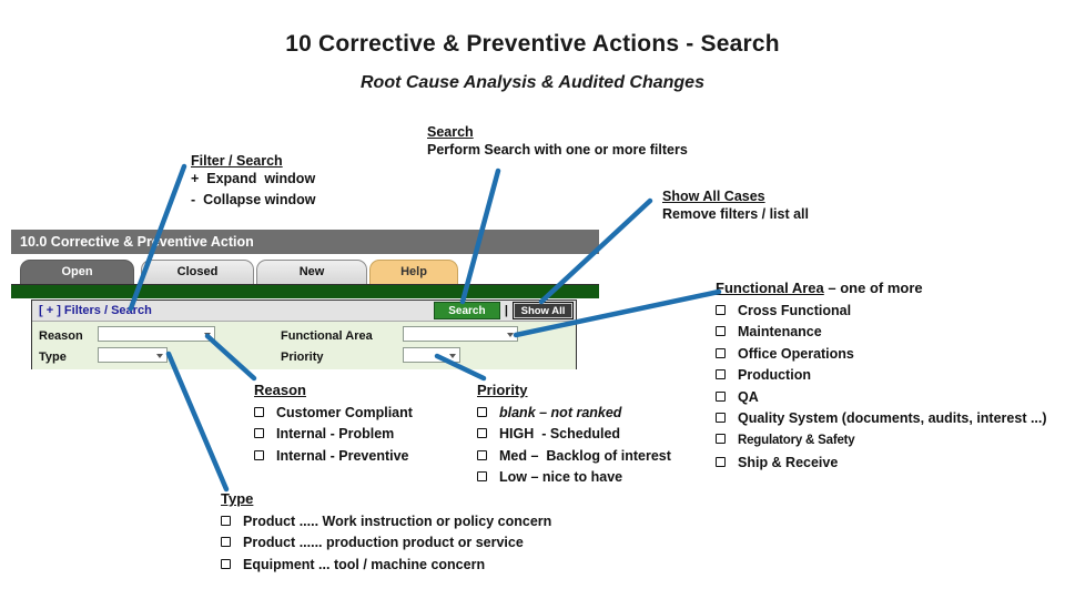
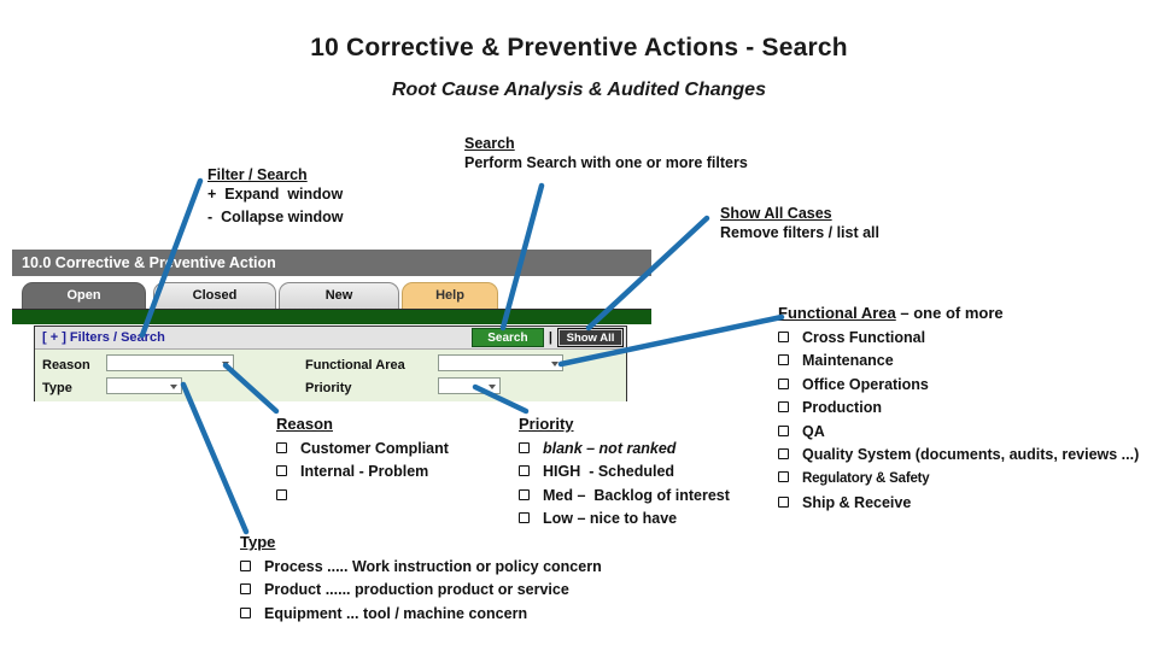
  10 Corrective & Preventive Actions - Search
  Root Cause Analysis & Audited Changes
  Filter / Search
  + Expand window
  - Collapse window
  Search
  Perform Search with one or more filters
  Show All Cases
  Remove filters / list all
  10.0 Corrective & Prventive Action
  Open
  Closed
  New
  Help
  [ + ] Filters / Search
  Search
  |
  Reason
  Functional Area
  Type
  Priority
  Functional Area – one of more
  Cross Functional
  Maintenance
  Office Operations
  Production
  QA
- Quality System (documents, audits, interest ...)
+ Quality System (documents, audits, reviews ...)
  Regulatory & Safety
  Ship & Receive
  Reason
  Customer Compliant
  Internal - Problem
- Internal - Preventive
  Priority
  blank – not ranked
  HIGH - Scheduled
  Med – Backlog of interest
  Low – nice to have
  Type
- Product ..... Work instruction or policy concern
+ Process ..... Work instruction or policy concern
  Product ...... production product or service
  Equipment ... tool / machine concern
